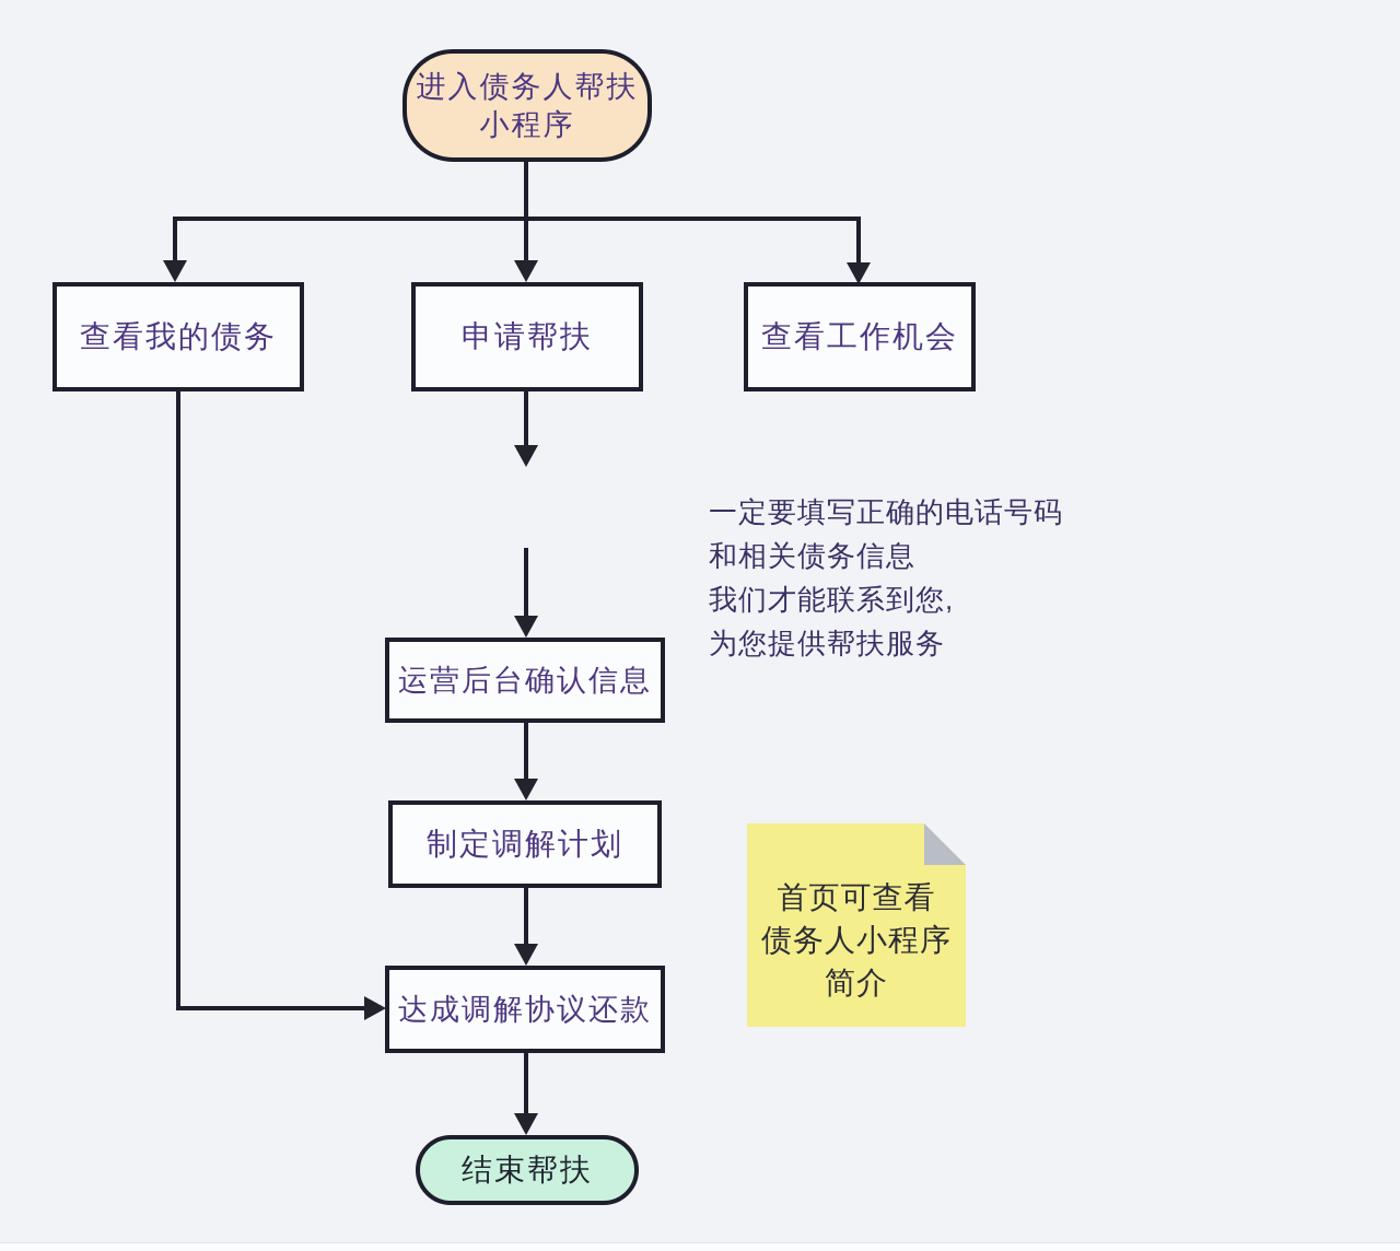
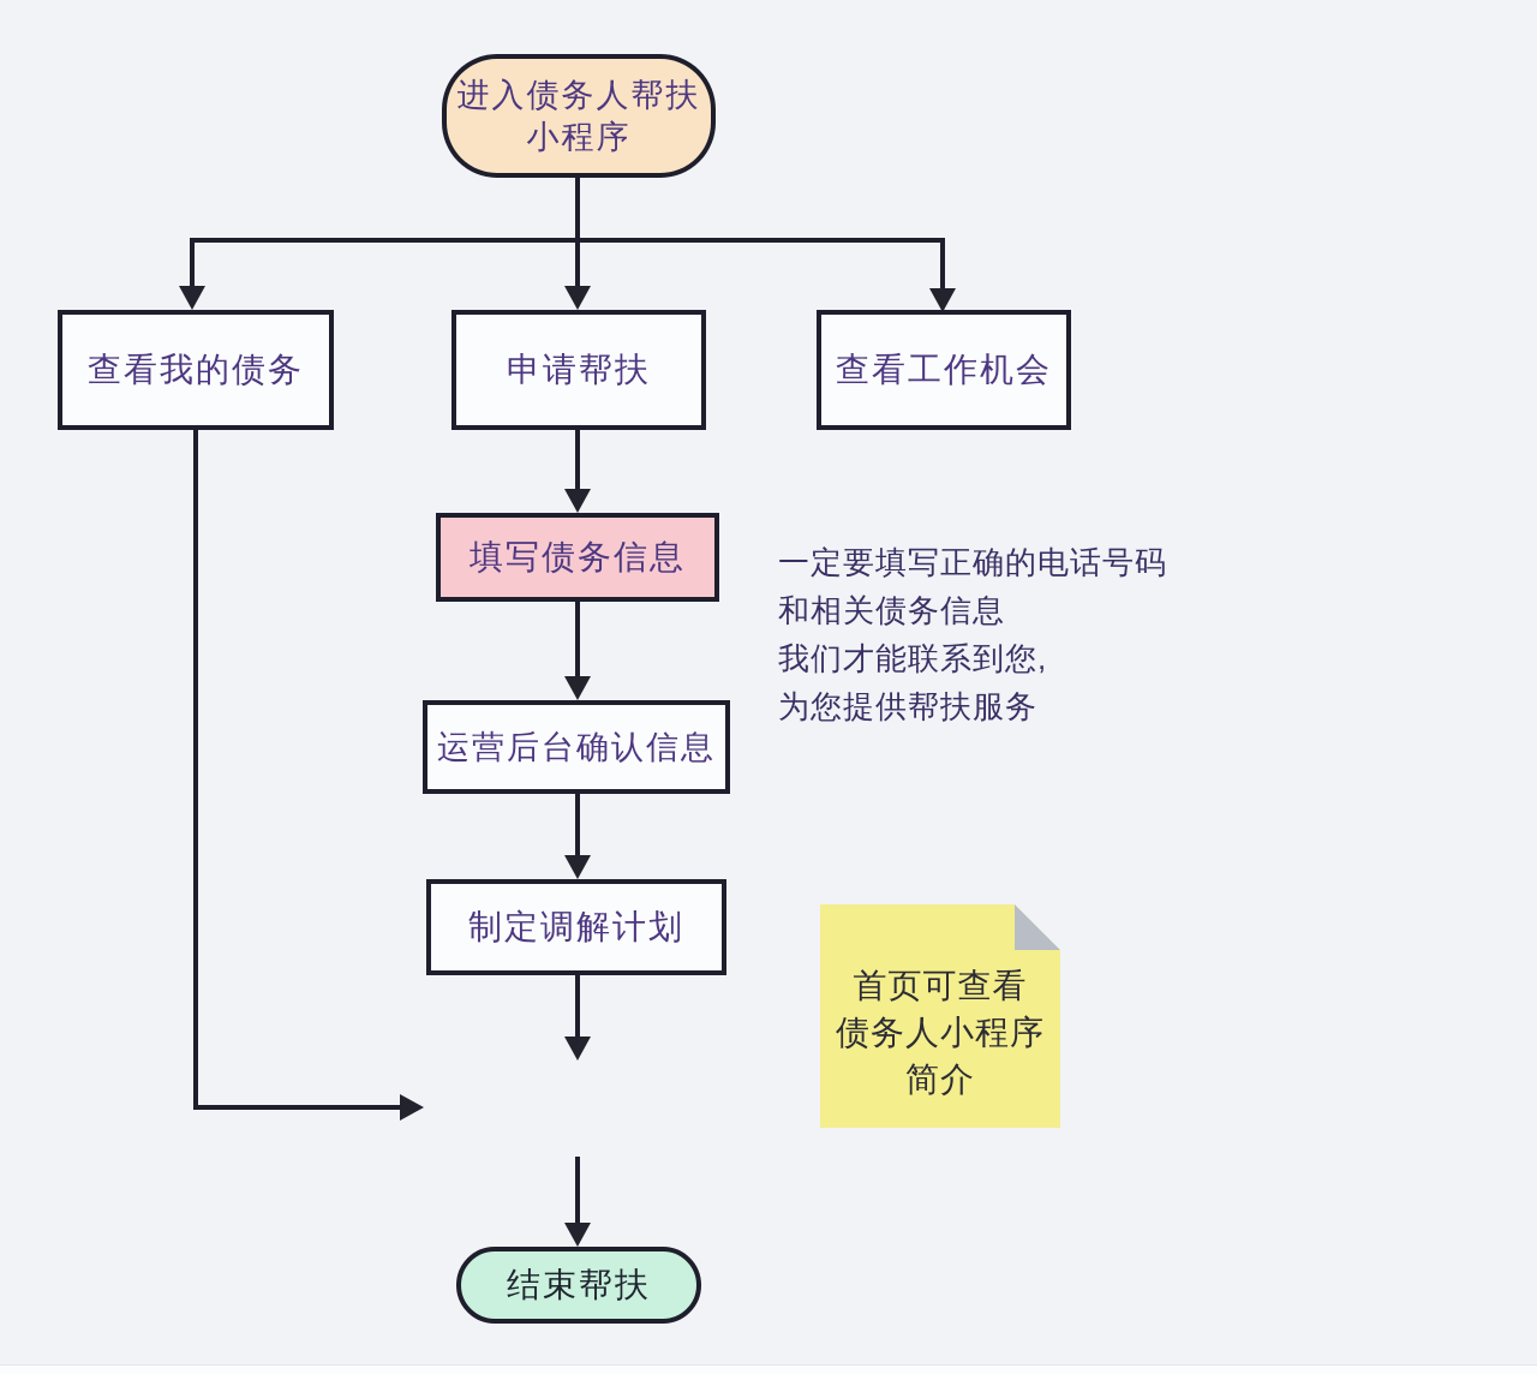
  进入债务人帮扶
  小程序
  查看我的债务
  申请帮扶
  查看工作机会
+ 填写债务信息
  运营后台确认信息
  制定调解计划
- 达成调解协议还款
  结束帮扶
  一定要填写正确的电话号码
  和相关债务信息
  我们才能联系到您,
  为您提供帮扶服务
  首页可查看
  债务人小程序
  简介
